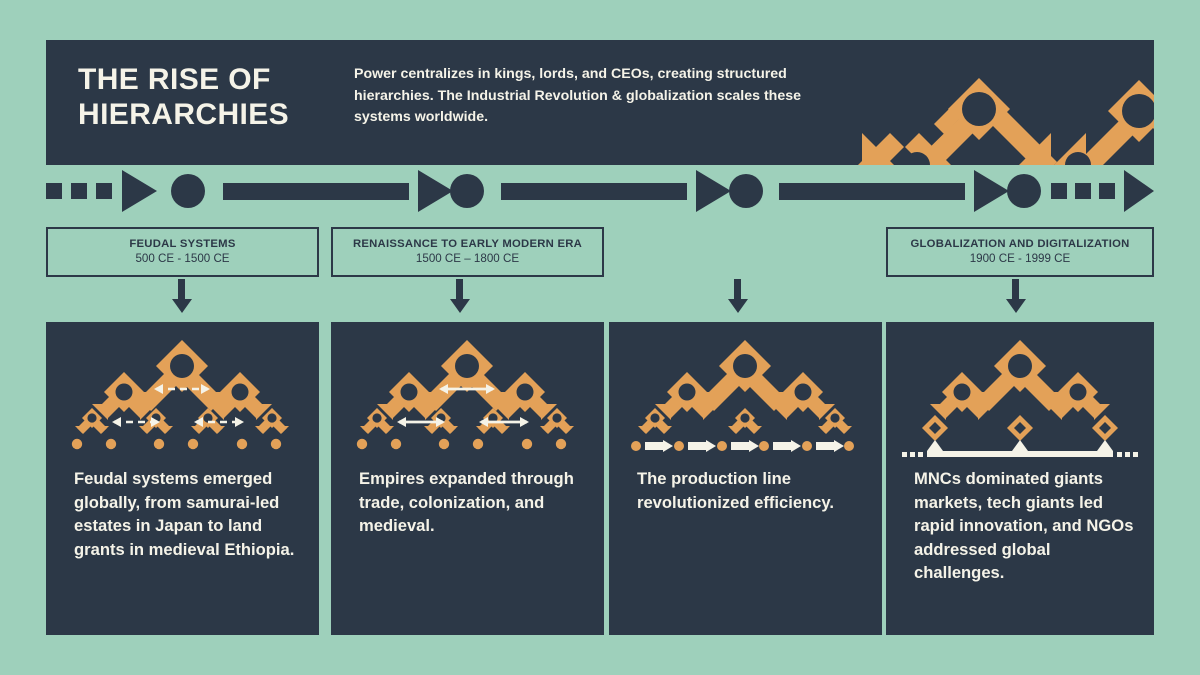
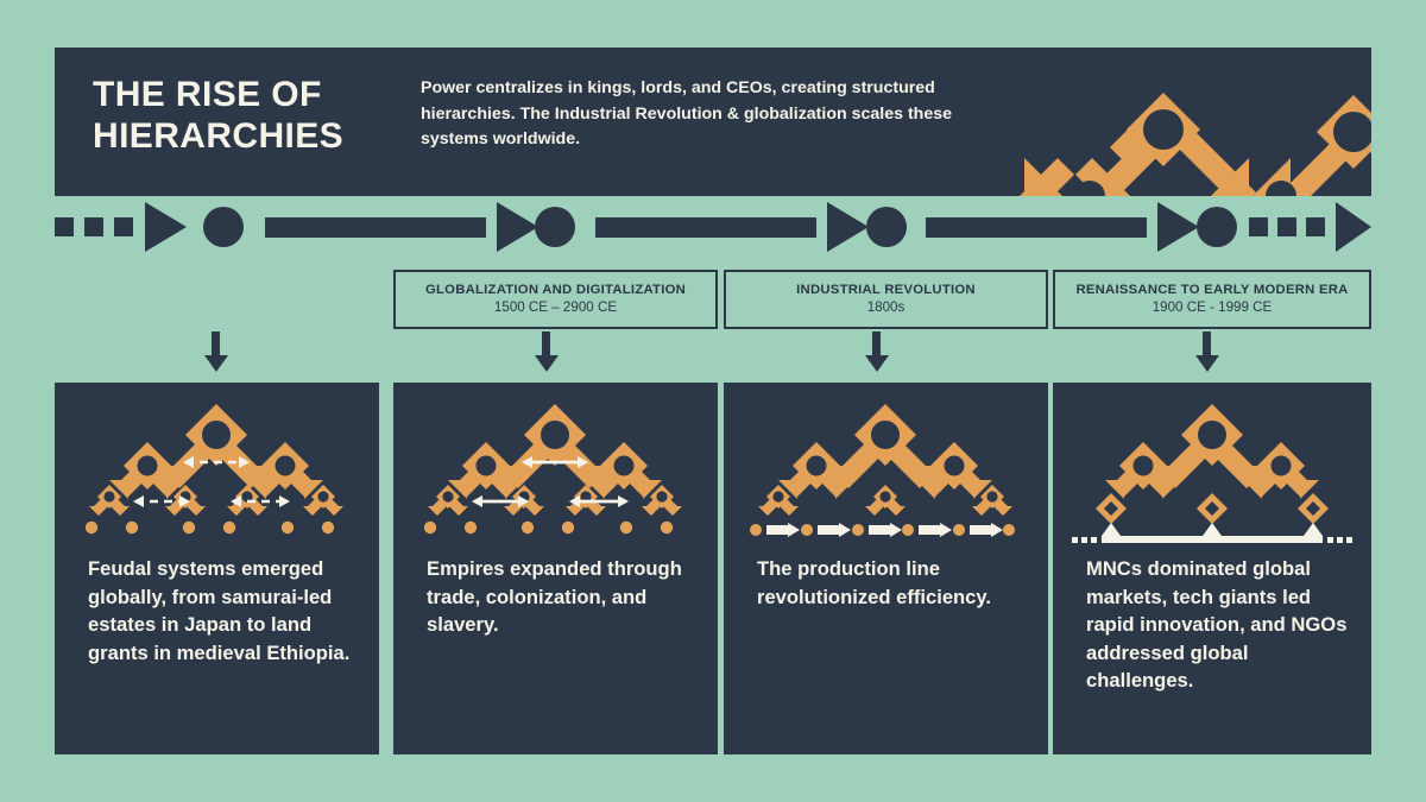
  THE RISE OF HIERARCHIES
  Power centralizes in kings, lords, and CEOs, creating structured hierarchies. The Industrial Revolution & globalization scales these systems worldwide.
- FEUDAL SYSTEMS
- 500 CE - 1500 CE
- RENAISSANCE TO EARLY MODERN ERA
+ GLOBALIZATION AND DIGITALIZATION
- 1500 CE – 1800 CE
+ 1500 CE – 2900 CE
+ INDUSTRIAL REVOLUTION
+ 1800s
- GLOBALIZATION AND DIGITALIZATION
+ RENAISSANCE TO EARLY MODERN ERA
  1900 CE - 1999 CE
  Feudal systems emerged globally, from samurai-led estates in Japan to land grants in medieval Ethiopia.
- Empires expanded through trade, colonization, and medieval.
+ Empires expanded through trade, colonization, and slavery.
  The production line revolutionized efficiency.
- MNCs dominated giants markets, tech giants led rapid innovation, and NGOs addressed global challenges.
+ MNCs dominated global markets, tech giants led rapid innovation, and NGOs addressed global challenges.
